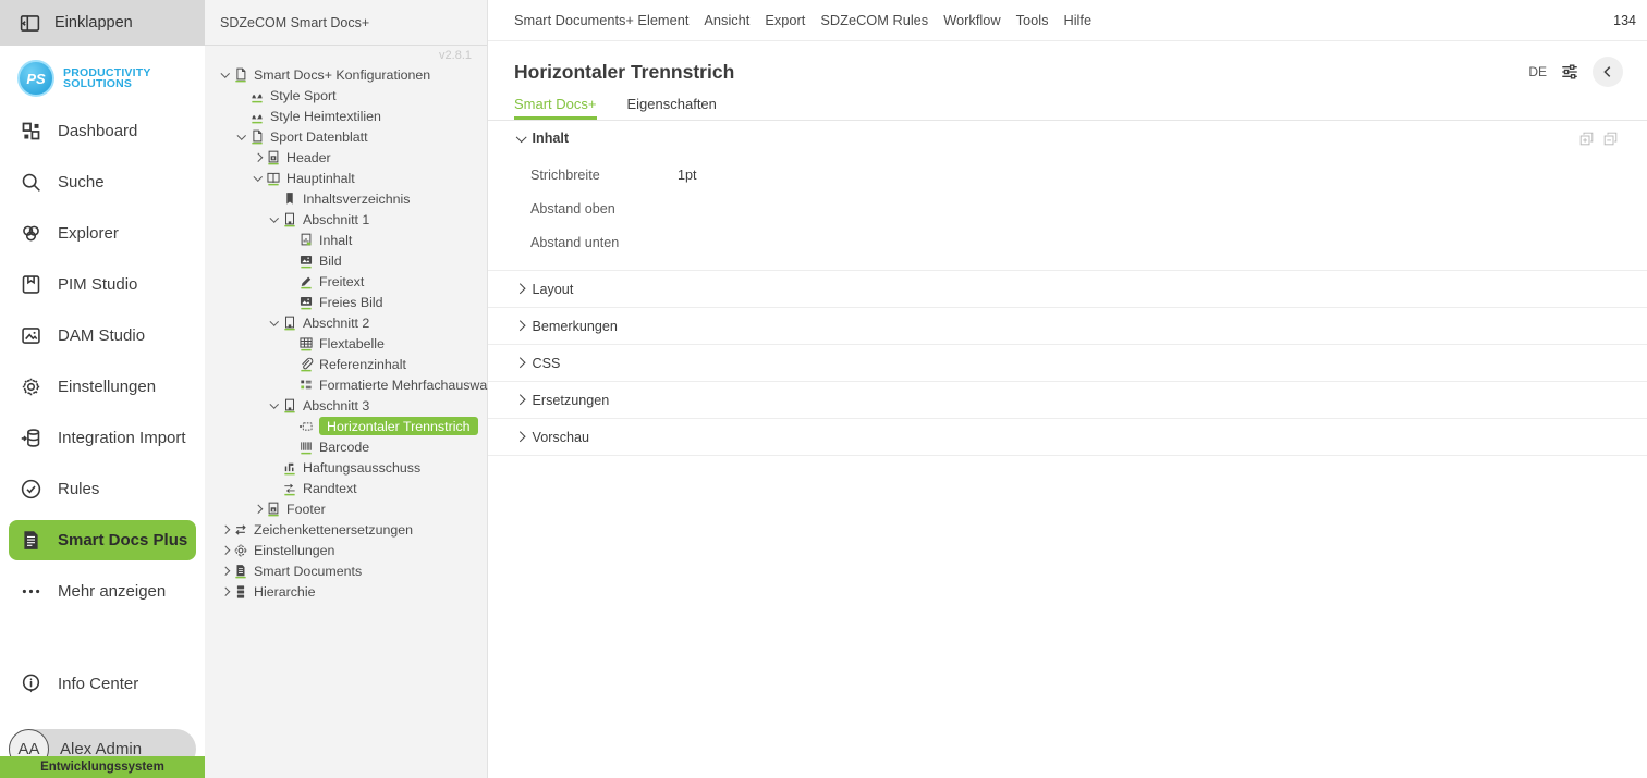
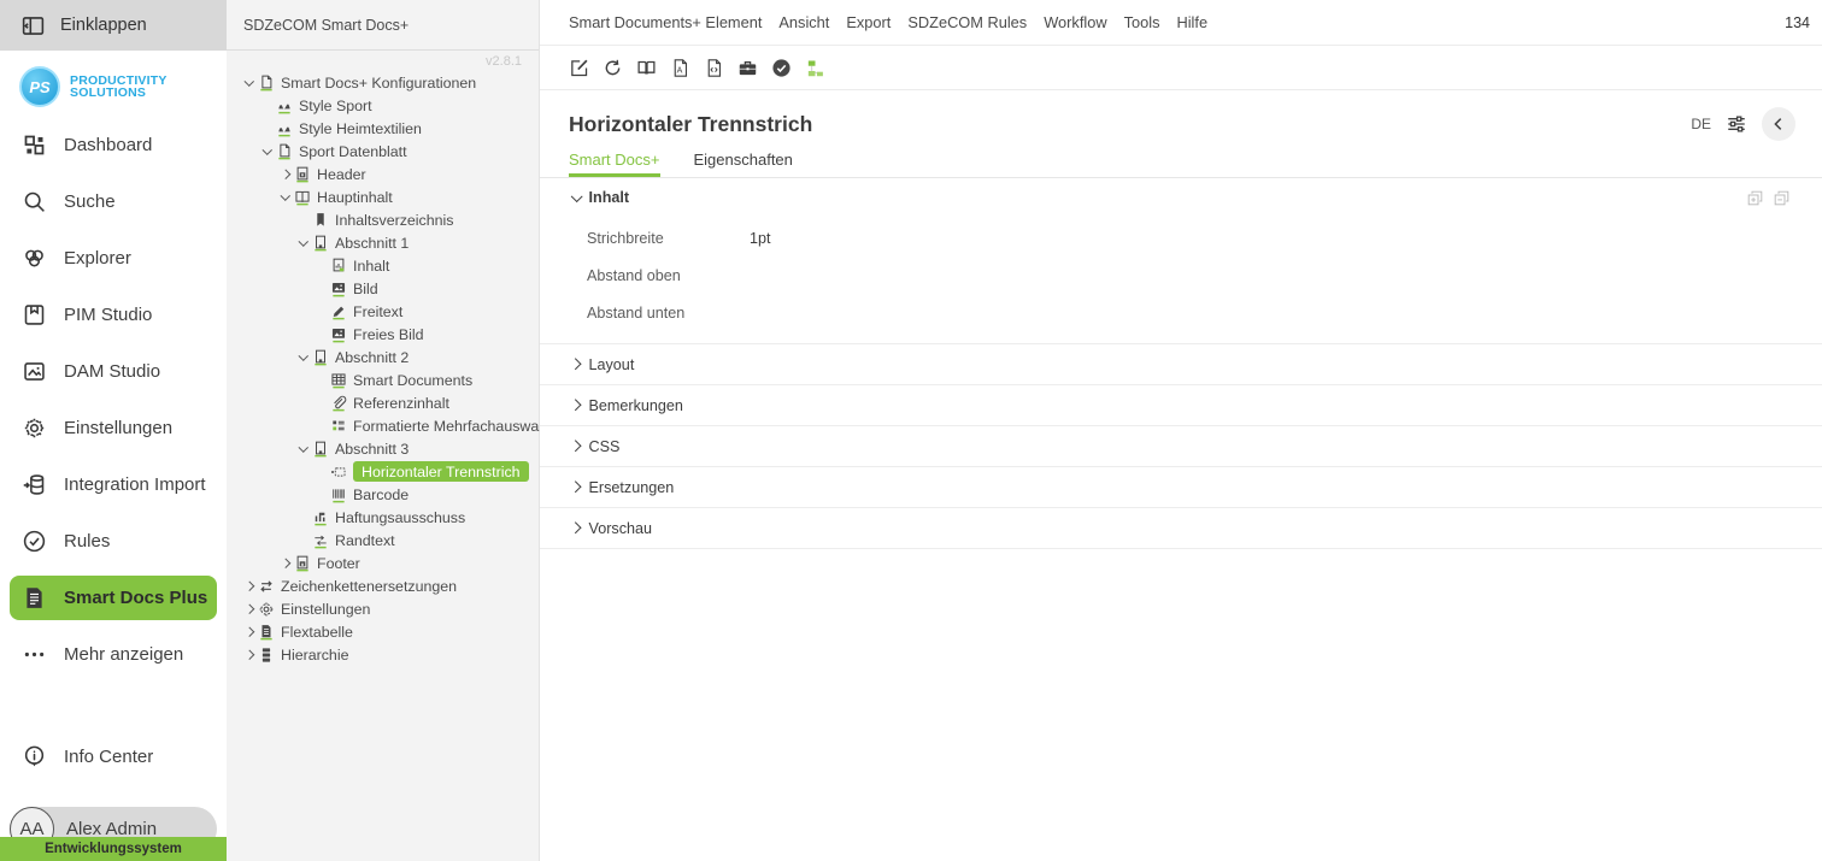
  Einklappen
  PS
  PRODUCTIVITY
  SOLUTIONS
  Dashboard
  Suche
  Explorer
  PIM Studio
  DAM Studio
  Einstellungen
  Integration Import
  Rules
  Smart Docs Plus
  Mehr anzeigen
  Info Center
  AA
  Alex Admin
  Entwicklungssystem
  SDZeCOM Smart Docs+
  v2.8.1
  Smart Docs+ Konfigurationen
  Style Sport
  Style Heimtextilien
  Sport Datenblatt
  Header
  Hauptinhalt
  Inhaltsverzeichnis
  Abschnitt 1
  Inhalt
  Bild
  Freitext
  Freies Bild
  Abschnitt 2
- Flextabelle
+ Smart Documents
  Referenzinhalt
  Formatierte Mehrfachauswa
  Abschnitt 3
  Horizontaler Trennstrich
  Barcode
  Haftungsausschuss
  Randtext
  Footer
  Zeichenkettenersetzungen
  Einstellungen
- Smart Documents
+ Flextabelle
  Hierarchie
  Smart Documents+ Element
  Ansicht
  Export
  SDZeCOM Rules
  Workflow
  Tools
  Hilfe
  134
+ A
  Horizontaler Trennstrich
  DE
  Smart Docs+
  Eigenschaften
  Inhalt
  Strichbreite
  1pt
  Abstand oben
  Abstand unten
  Layout
  Bemerkungen
  CSS
  Ersetzungen
  Vorschau
